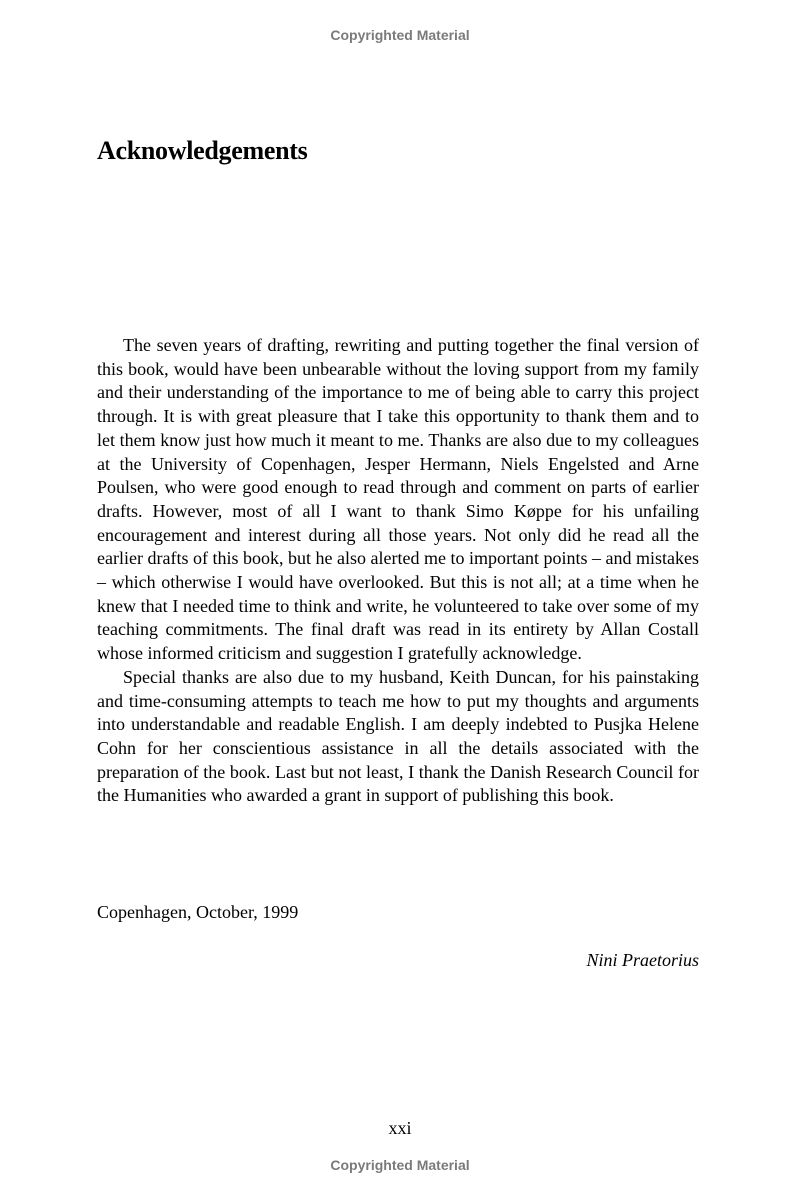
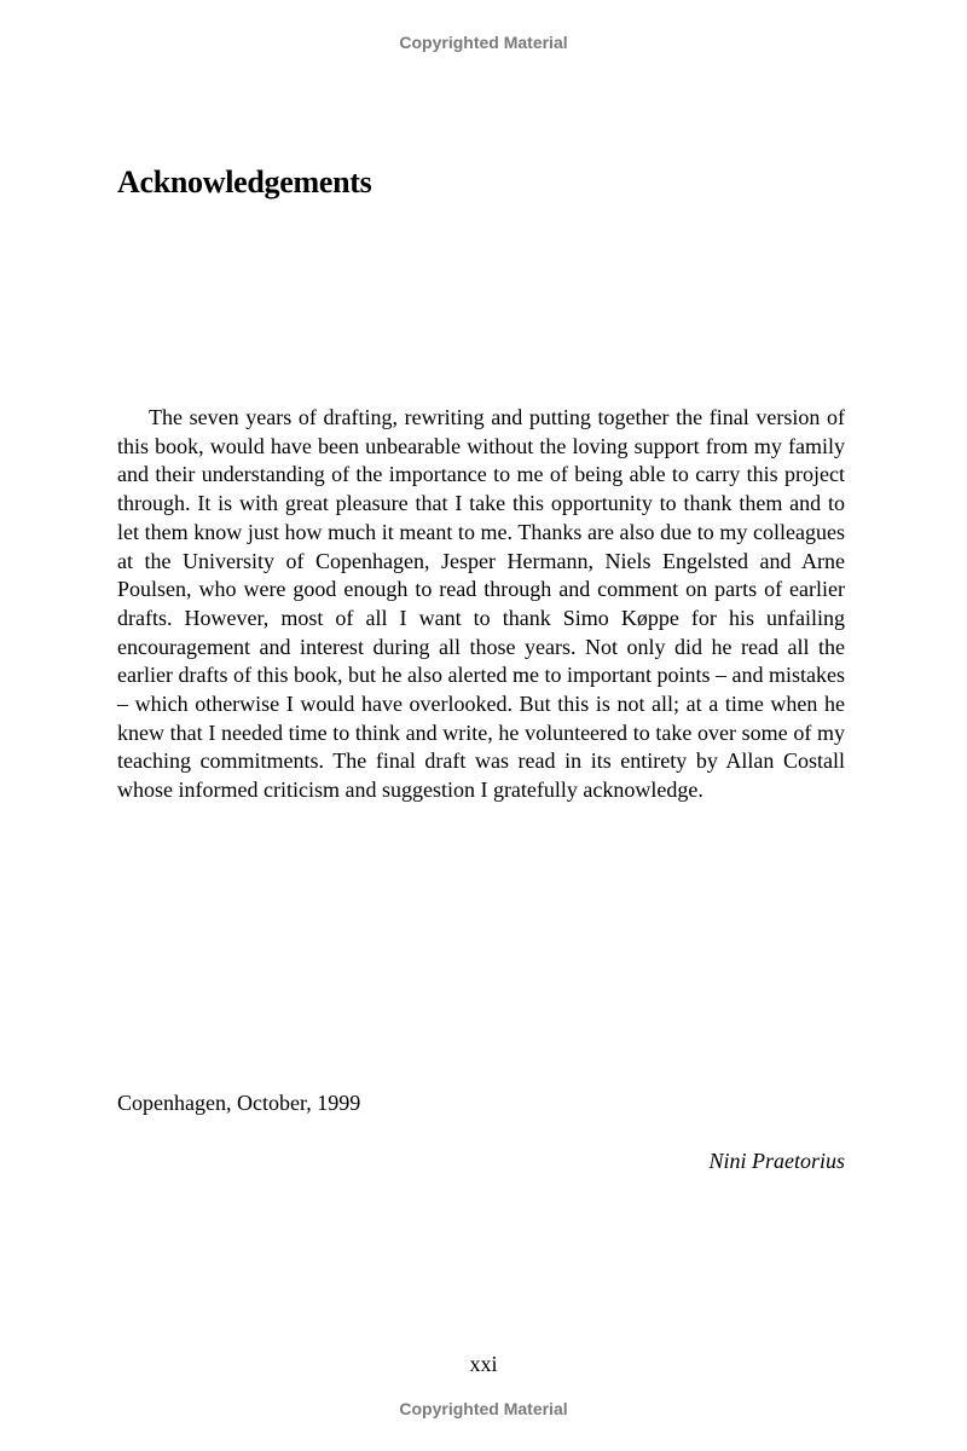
  Copyrighted Material
  Acknowledgements
  The seven years of drafting, rewriting and putting together the final version of this book, would have been unbearable without the loving support from my family and their understanding of the importance to me of being able to carry this project through. It is with great pleasure that I take this opportunity to thank them and to let them know just how much it meant to me. Thanks are also due to my colleagues at the University of Copenhagen, Jesper Hermann, Niels Engelsted and Arne Poulsen, who were good enough to read through and comment on parts of earlier drafts. However, most of all I want to thank Simo Køppe for his unfailing encouragement and interest during all those years. Not only did he read all the earlier drafts of this book, but he also alerted me to important points – and mistakes – which otherwise I would have overlooked. But this is not all; at a time when he knew that I needed time to think and write, he volunteered to take over some of my teaching commitments. The final draft was read in its entirety by Allan Costall whose informed criticism and suggestion I gratefully acknowledge.
- Special thanks are also due to my husband, Keith Duncan, for his painstaking and time-consuming attempts to teach me how to put my thoughts and arguments into understandable and readable English. I am deeply indebted to Pusjka Helene Cohn for her conscientious assistance in all the details associated with the preparation of the book. Last but not least, I thank the Danish Research Council for the Humanities who awarded a grant in support of publishing this book.
  Copenhagen, October, 1999
  Nini Praetorius
  xxi
  Copyrighted Material
